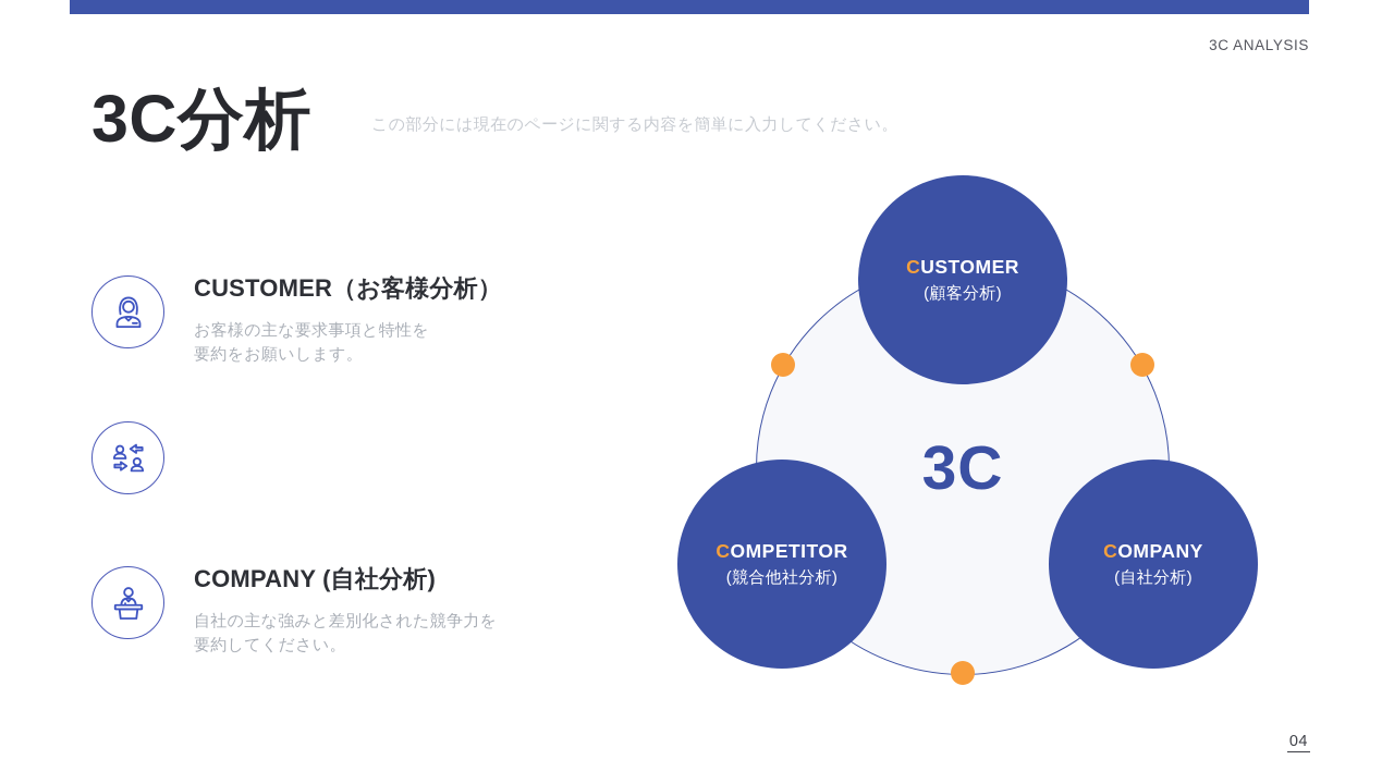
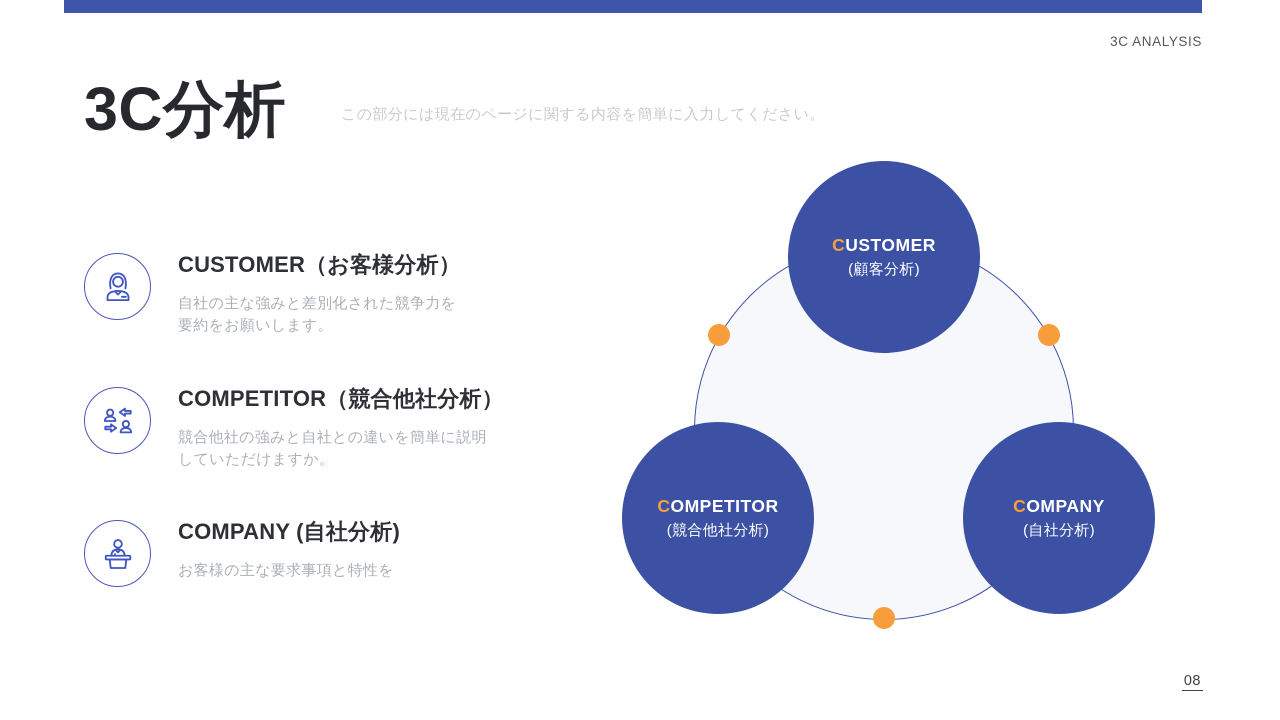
  3C ANALYSIS
  3C分析
  この部分には現在のページに関する内容を簡単に入力してください。
  CUSTOMER（お客様分析）
- お客様の主な要求事項と特性を
+ 自社の主な強みと差別化された競争力を
  要約をお願いします。
+ COMPETITOR（競合他社分析）
+ 競合他社の強みと自社との違いを簡単に説明
+ していただけますか。
  COMPANY (自社分析)
- 自社の主な強みと差別化された競争力を
+ お客様の主な要求事項と特性を
- 要約してください。
- 3C
  CUSTOMER
  (顧客分析)
  COMPETITOR
  (競合他社分析)
  COMPANY
  (自社分析)
- 04
+ 08
